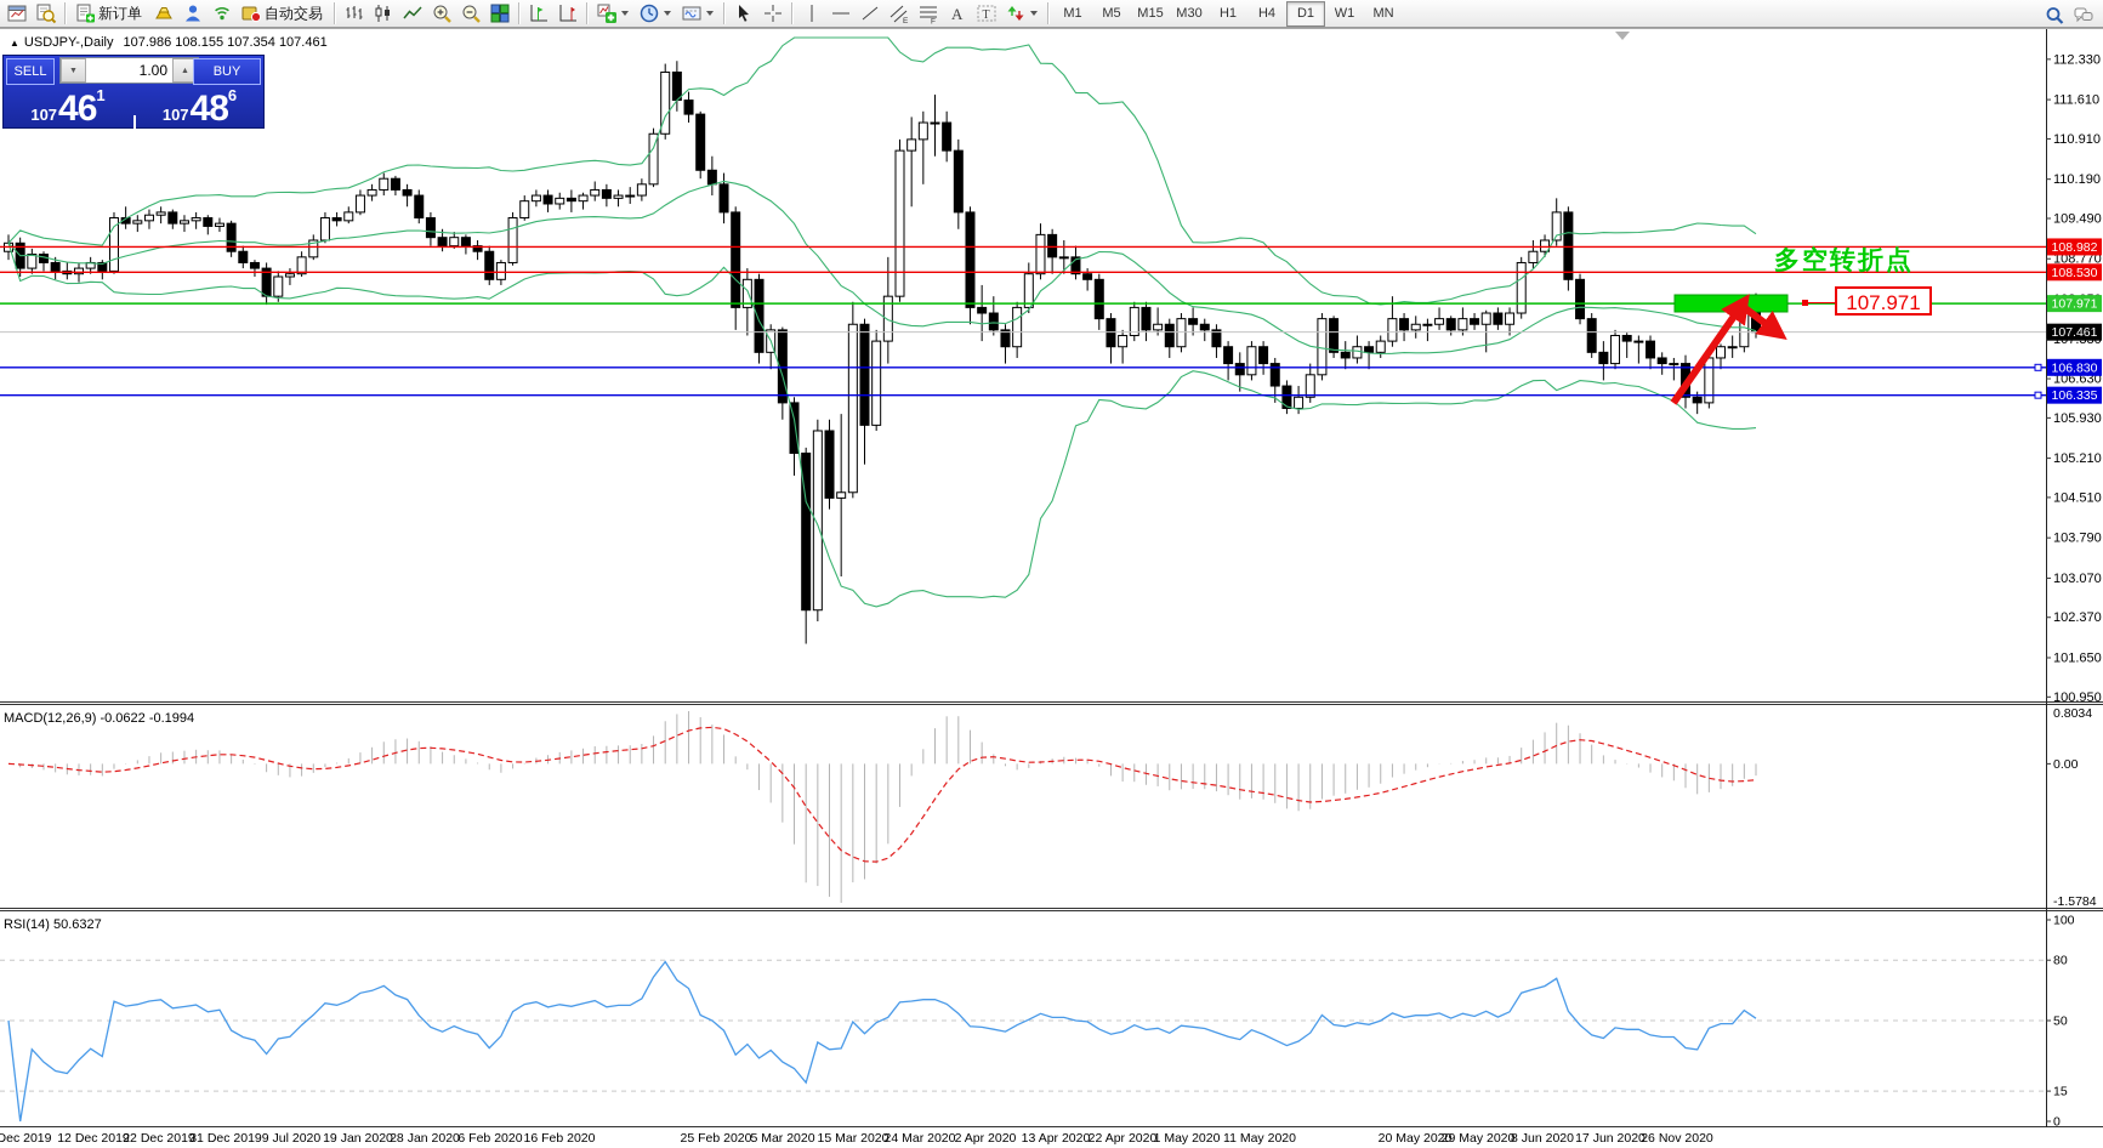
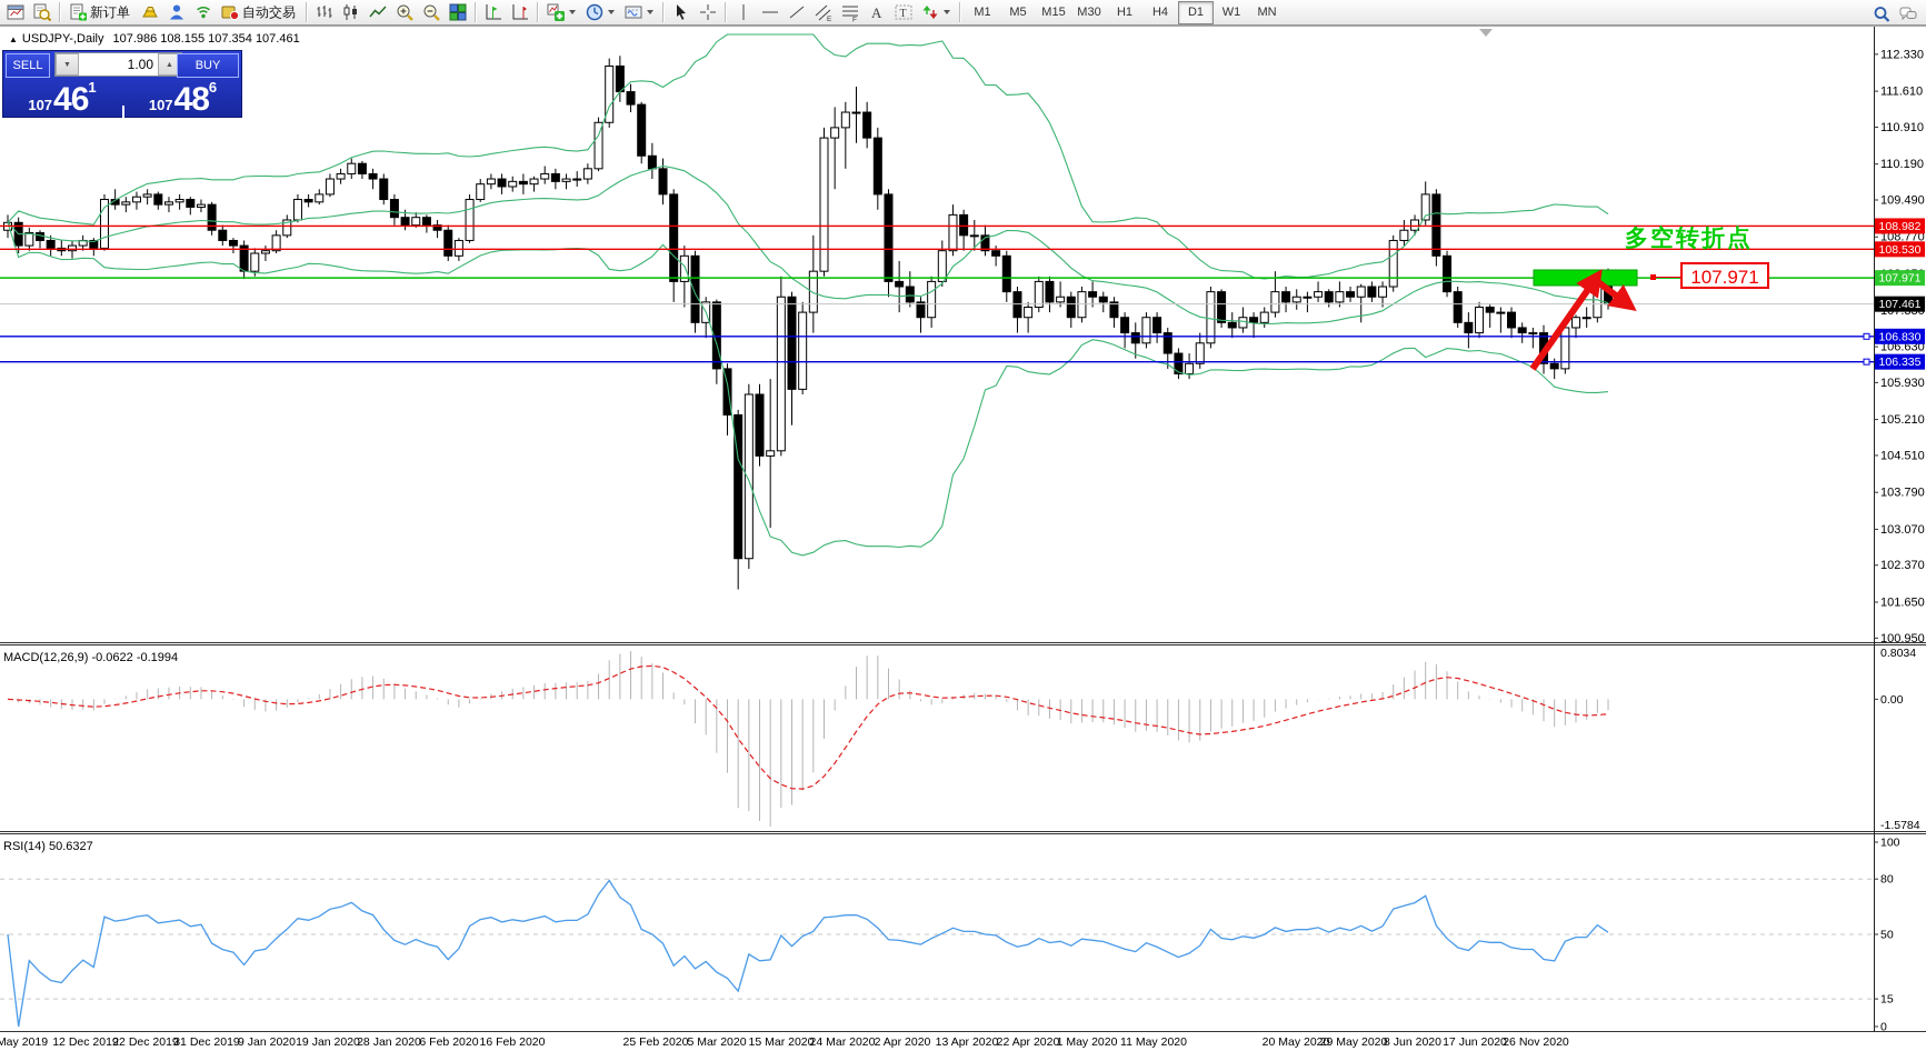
  新订单
  自动交易
  A
  T
  M1
  M5
  M15
  M30
  H1
  H4
  D1
  W1
  MN
  MACD(12,26,9) -0.0622 -0.1994
  RSI(14) 50.6327
  112.330
  111.610
  110.910
  110.190
  109.490
  108.770
  106.630
  105.930
  105.210
  104.510
  103.790
  103.070
  102.370
  101.650
  100.950
  108.982
  108.530
  107.971
  107.461
  106.830
  106.335
  0.8034
  0.00
  -1.5784
  100
  80
  50
  15
  0
- Dec 2019
+ May 2019
  12 Dec 2019
  22 Dec 2019
  31 Dec 2019
- 9 Jul 2020
+ 9 Jan 2020
  19 Jan 2020
  28 Jan 2020
  6 Feb 2020
  16 Feb 2020
  25 Feb 2020
  5 Mar 2020
  15 Mar 2020
  24 Mar 2020
  2 Apr 2020
  13 Apr 2020
  22 Apr 2020
  1 May 2020
  11 May 2020
  20 May 2020
  29 May 2020
  8 Jun 2020
  17 Jun 2020
  26 Nov 2020
  ▲ USDJPY-,Daily 107.986 108.155 107.354 107.461
  SELL
  1.00
  BUY
  107
  46
  1
  107
  48
  6
  多空转折点
  107.971
